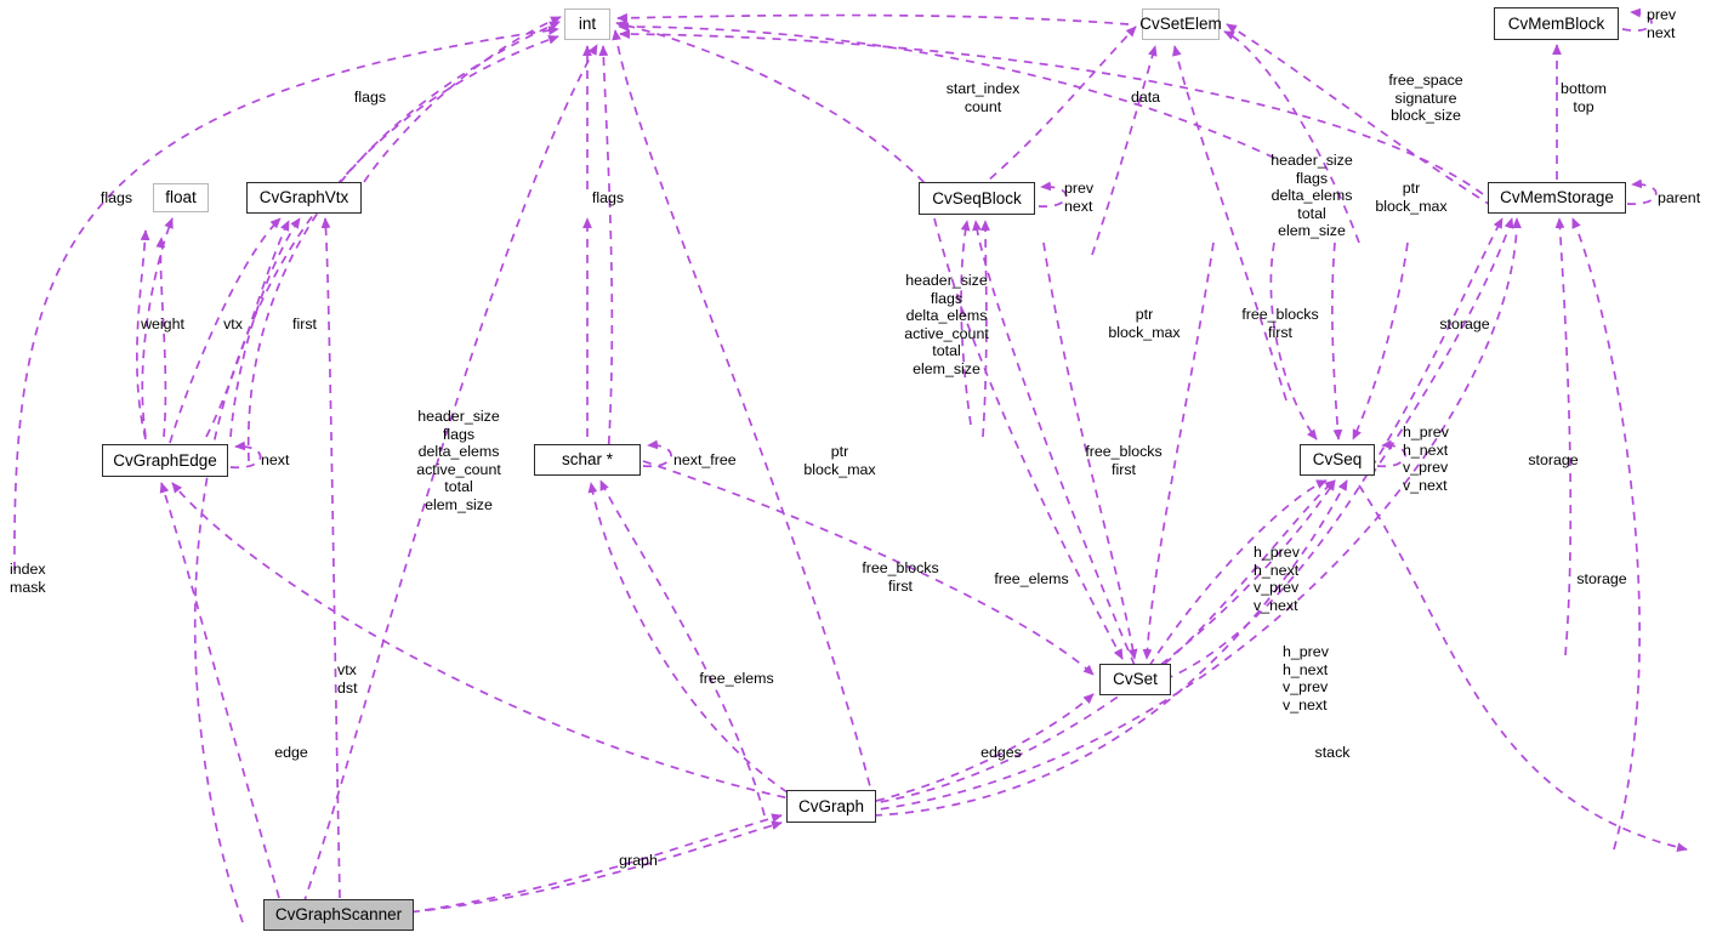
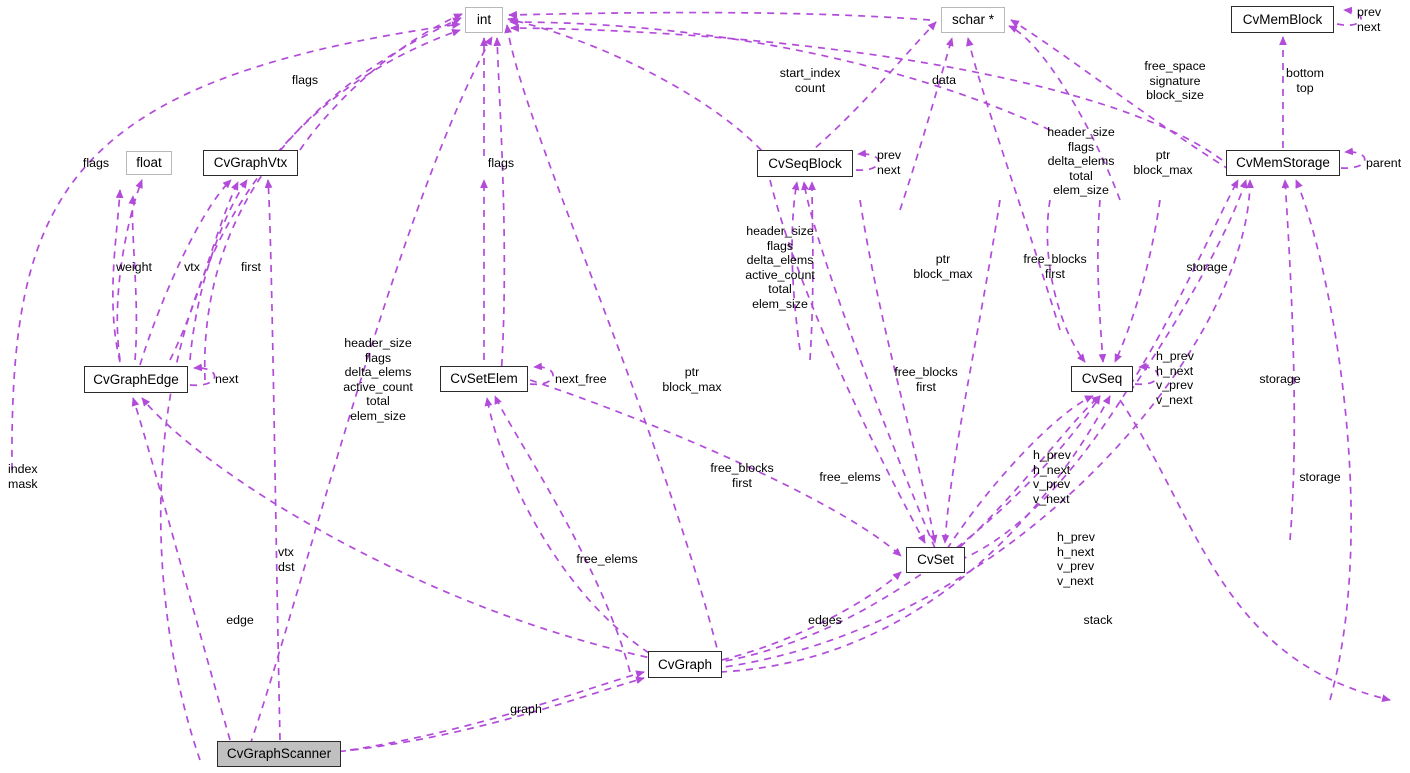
  int
- CvSetElem
+ schar *
  CvMemBlock
  float
  CvGraphVtx
  CvSeqBlock
  CvMemStorage
  CvGraphEdge
- schar *
+ CvSetElem
  CvSeq
  CvSet
  CvGraph
  CvGraphScanner
  flags
  start_index
  count
  data
  free_space
  signature
  block_size
  prev
  next
  bottom
  top
  flags
  flags
  prev
  next
  header_size
  flags
  delta_elems
  total
  elem_size
  ptr
  block_max
  parent
  weight
  vtx
  first
  header_size
  flags
  delta_elems
  active_count
  total
  elem_size
  ptr
  block_max
  free_blocks
  first
  storage
  header_size
  flags
  delta_elems
  active_count
  total
  elem_size
  next
  next_free
  ptr
  block_max
  free_blocks
  first
  h_prev
  h_next
  v_prev
  v_next
  storage
  index
  mask
  free_blocks
  first
  free_elems
  h_prev
  h_next
  v_prev
  v_next
  storage
  vtx
  dst
  h_prev
  h_next
  v_prev
  v_next
  free_elems
  edges
  stack
  edge
  graph
